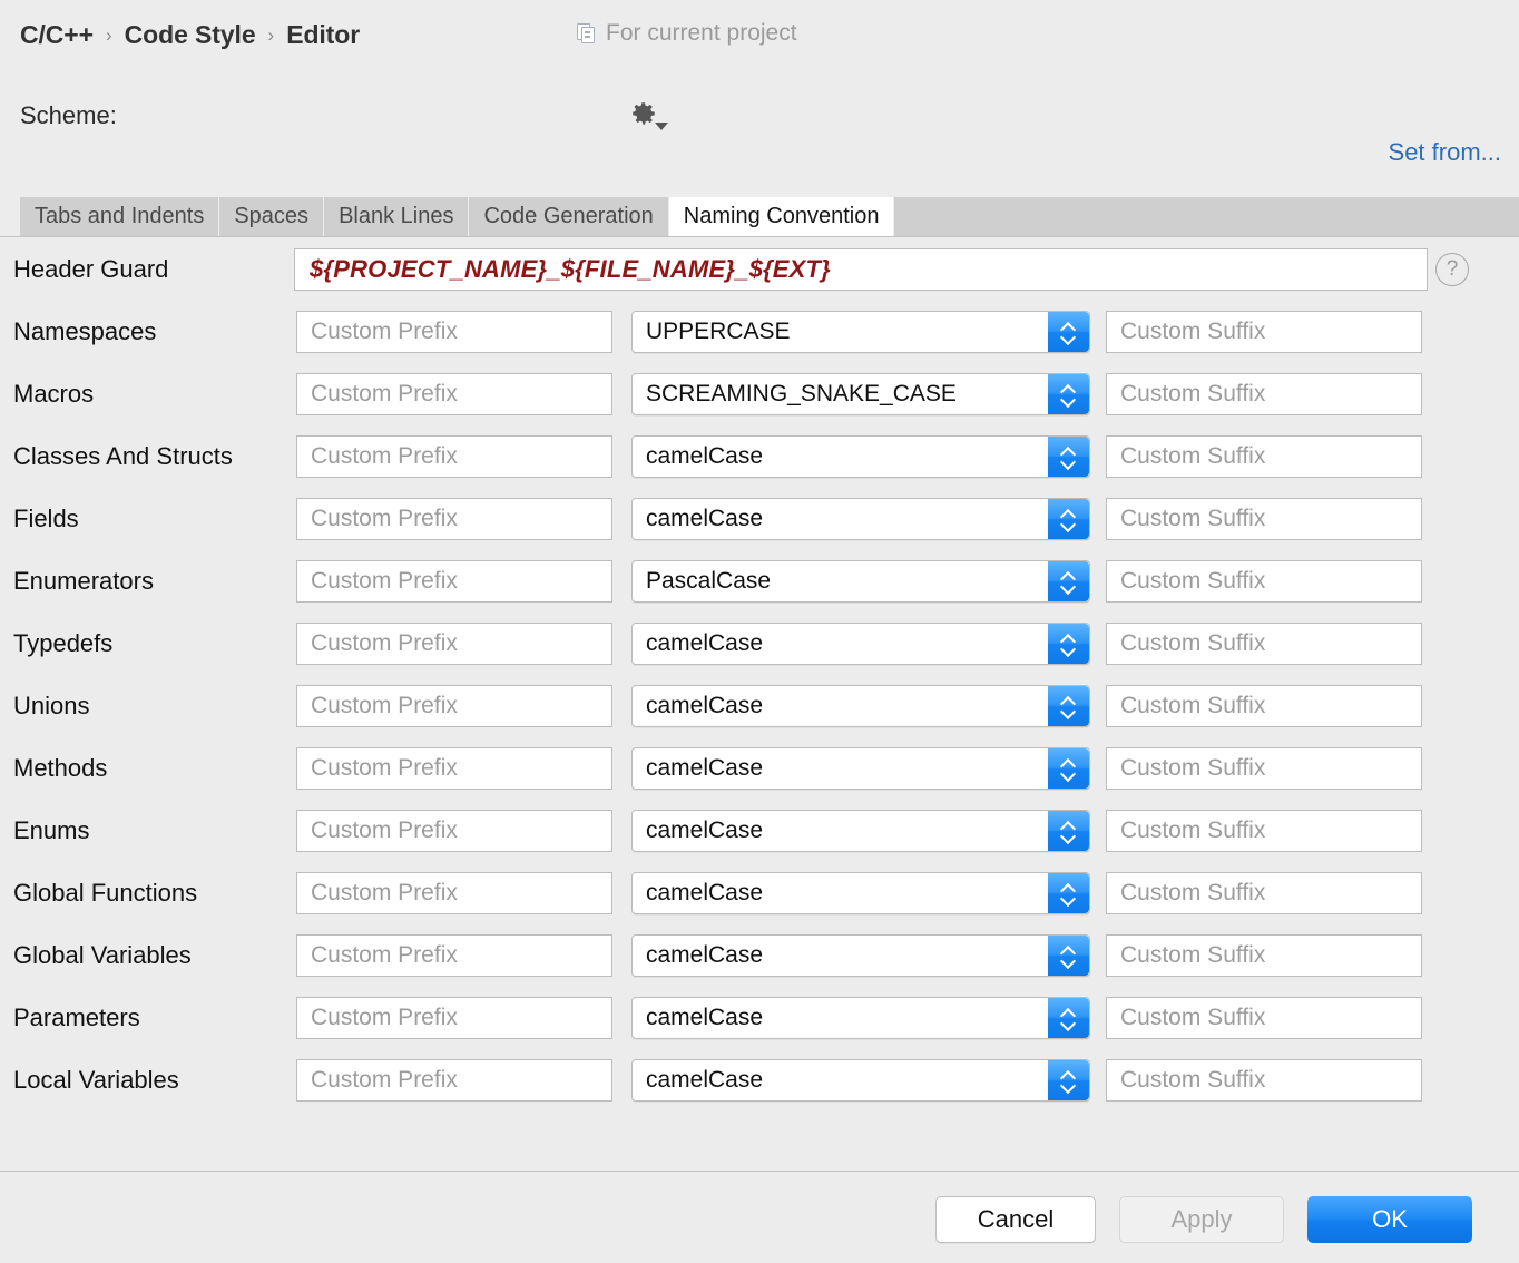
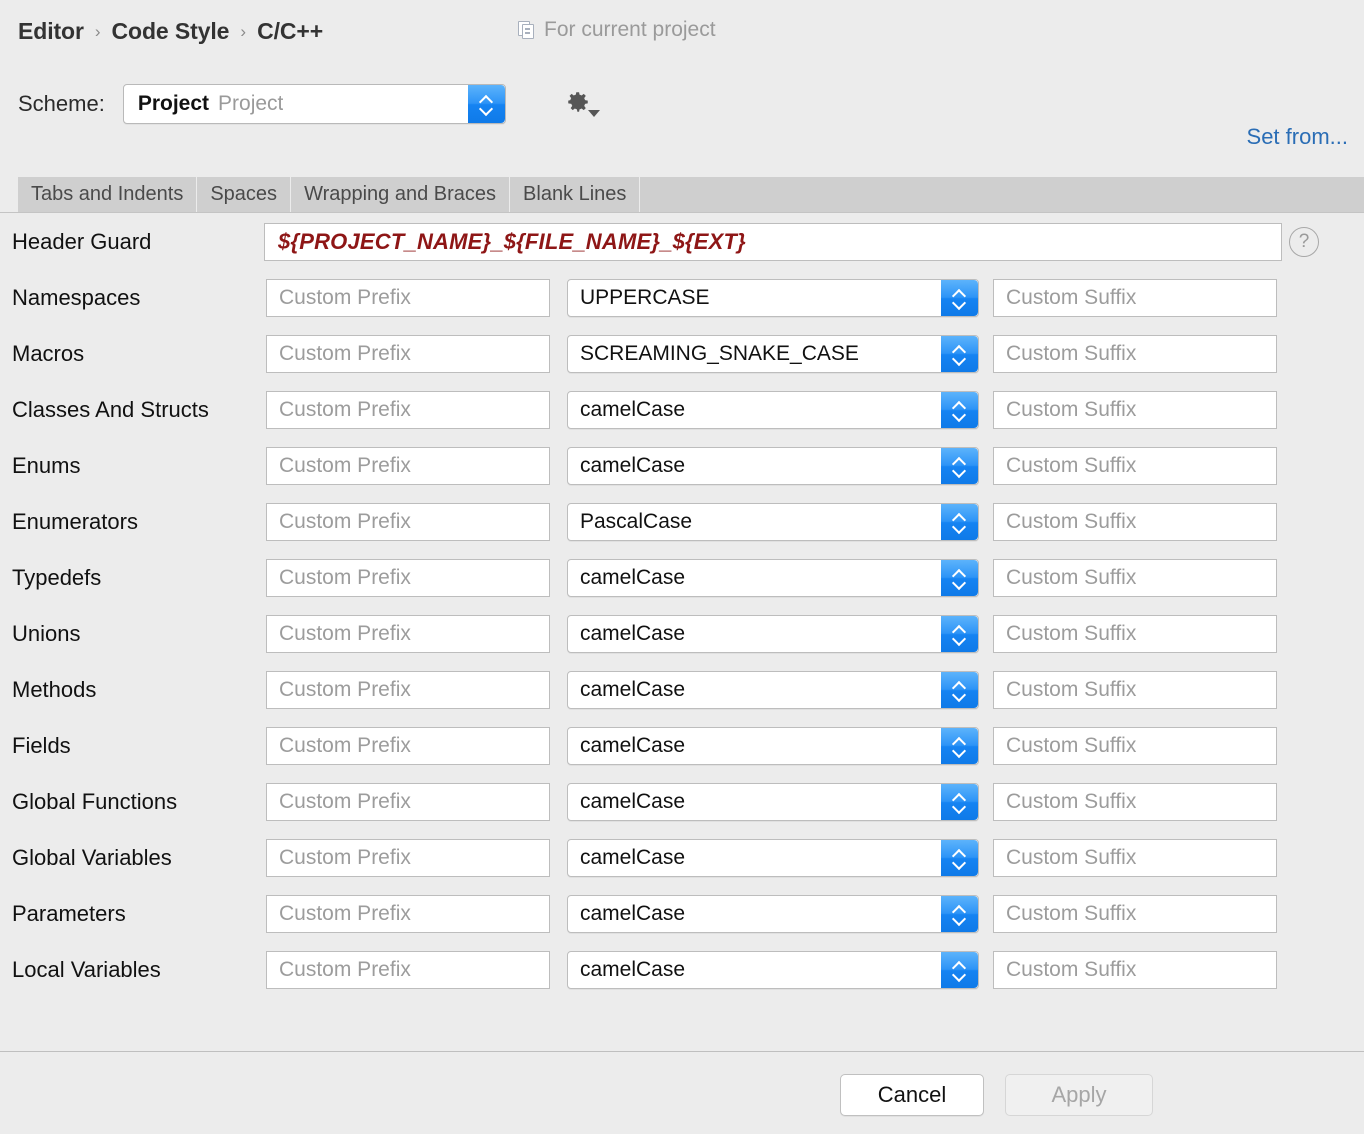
- C/C++
+ Editor
  ›
  Code Style
  ›
- Editor
+ C/C++
  For current project
  Scheme:
+ Project Project
  Set from...
  Tabs and Indents
  Spaces
+ Wrapping and Braces
  Blank Lines
- Code Generation
- Naming Convention
  Header Guard
  ${PROJECT_NAME}_${FILE_NAME}_${EXT}
  ?
  Namespaces
  Custom Prefix
  UPPERCASE
  Custom Suffix
  Macros
  Custom Prefix
  SCREAMING_SNAKE_CASE
  Custom Suffix
  Classes And Structs
  Custom Prefix
  camelCase
  Custom Suffix
- Fields
+ Enums
  Custom Prefix
  camelCase
  Custom Suffix
  Enumerators
  Custom Prefix
  PascalCase
  Custom Suffix
  Typedefs
  Custom Prefix
  camelCase
  Custom Suffix
  Unions
  Custom Prefix
  camelCase
  Custom Suffix
  Methods
  Custom Prefix
  camelCase
  Custom Suffix
- Enums
+ Fields
  Custom Prefix
  camelCase
  Custom Suffix
  Global Functions
  Custom Prefix
  camelCase
  Custom Suffix
  Global Variables
  Custom Prefix
  camelCase
  Custom Suffix
  Parameters
  Custom Prefix
  camelCase
  Custom Suffix
  Local Variables
  Custom Prefix
  camelCase
  Custom Suffix
  Cancel
  Apply
- OK
